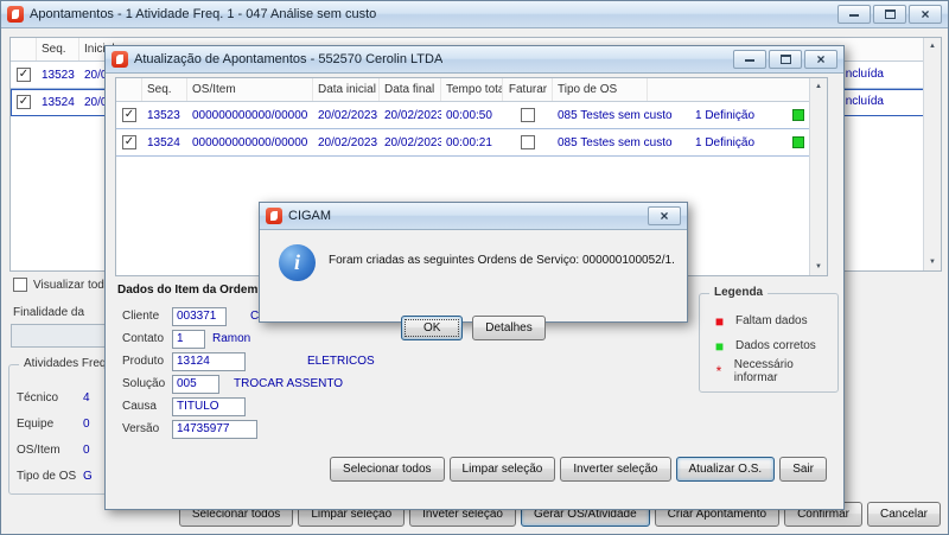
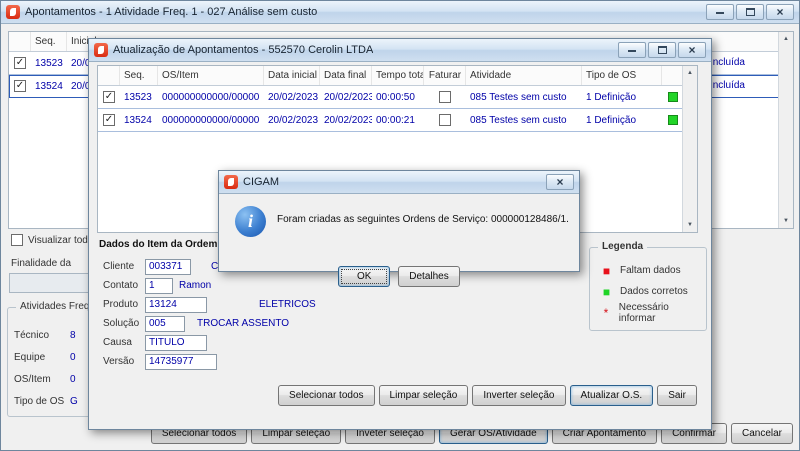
- Apontamentos - 1 Atividade Freq. 1 - 047 Análise sem custo
+ Apontamentos - 1 Atividade Freq. 1 - 027 Análise sem custo
  ×
  Seq.
  ✓
  13523
  ncluída
  ✓
  13524
  ncluída
  Visualizar tod
  Finalidade da
  Atividades Freq
  Técnico
- 4
+ 8
  Equipe
  0
  OS/Item
  0
  Tipo de OS
  G
  Selecionar todos
  Limpar seleção
  Inveter seleção
  Gerar OS/Atividade
  Criar Apontamento
  Confirmar
  Cancelar
  Atualização de Apontamentos - 552570 Cerolin LTDA
  ×
  Seq.
  OS/Item
  Data inicial
  Data final
  Tempo tota
  Faturar
+ Atividade
  Tipo de OS
  ✓
  13523
  000000000000/00000
  20/02/2023
  20/02/2023
  00:00:50
  085 Testes sem custo
  1 Definição
  ✓
  13524
  000000000000/00000
  20/02/2023
  20/02/2023
  00:00:21
  085 Testes sem custo
  1 Definição
  Dados do Item da Ordem
  Cliente
  003371
  Contato
  1
  Ramon
  Produto
  13124
  ELETRICOS
  Solução
  005
  TROCAR ASSENTO
  Causa
  TITULO
  Versão
  14735977
  Legenda
  ■
  Faltam dados
  ■
  Dados corretos
  *
  Necessário informar
  Selecionar todos
  Limpar seleção
  Inverter seleção
  Atualizar O.S.
  Sair
  CIGAM
  ×
  i
- Foram criadas as seguintes Ordens de Serviço: 000000100052/1.
+ Foram criadas as seguintes Ordens de Serviço: 000000128486/1.
  OK
  Detalhes
